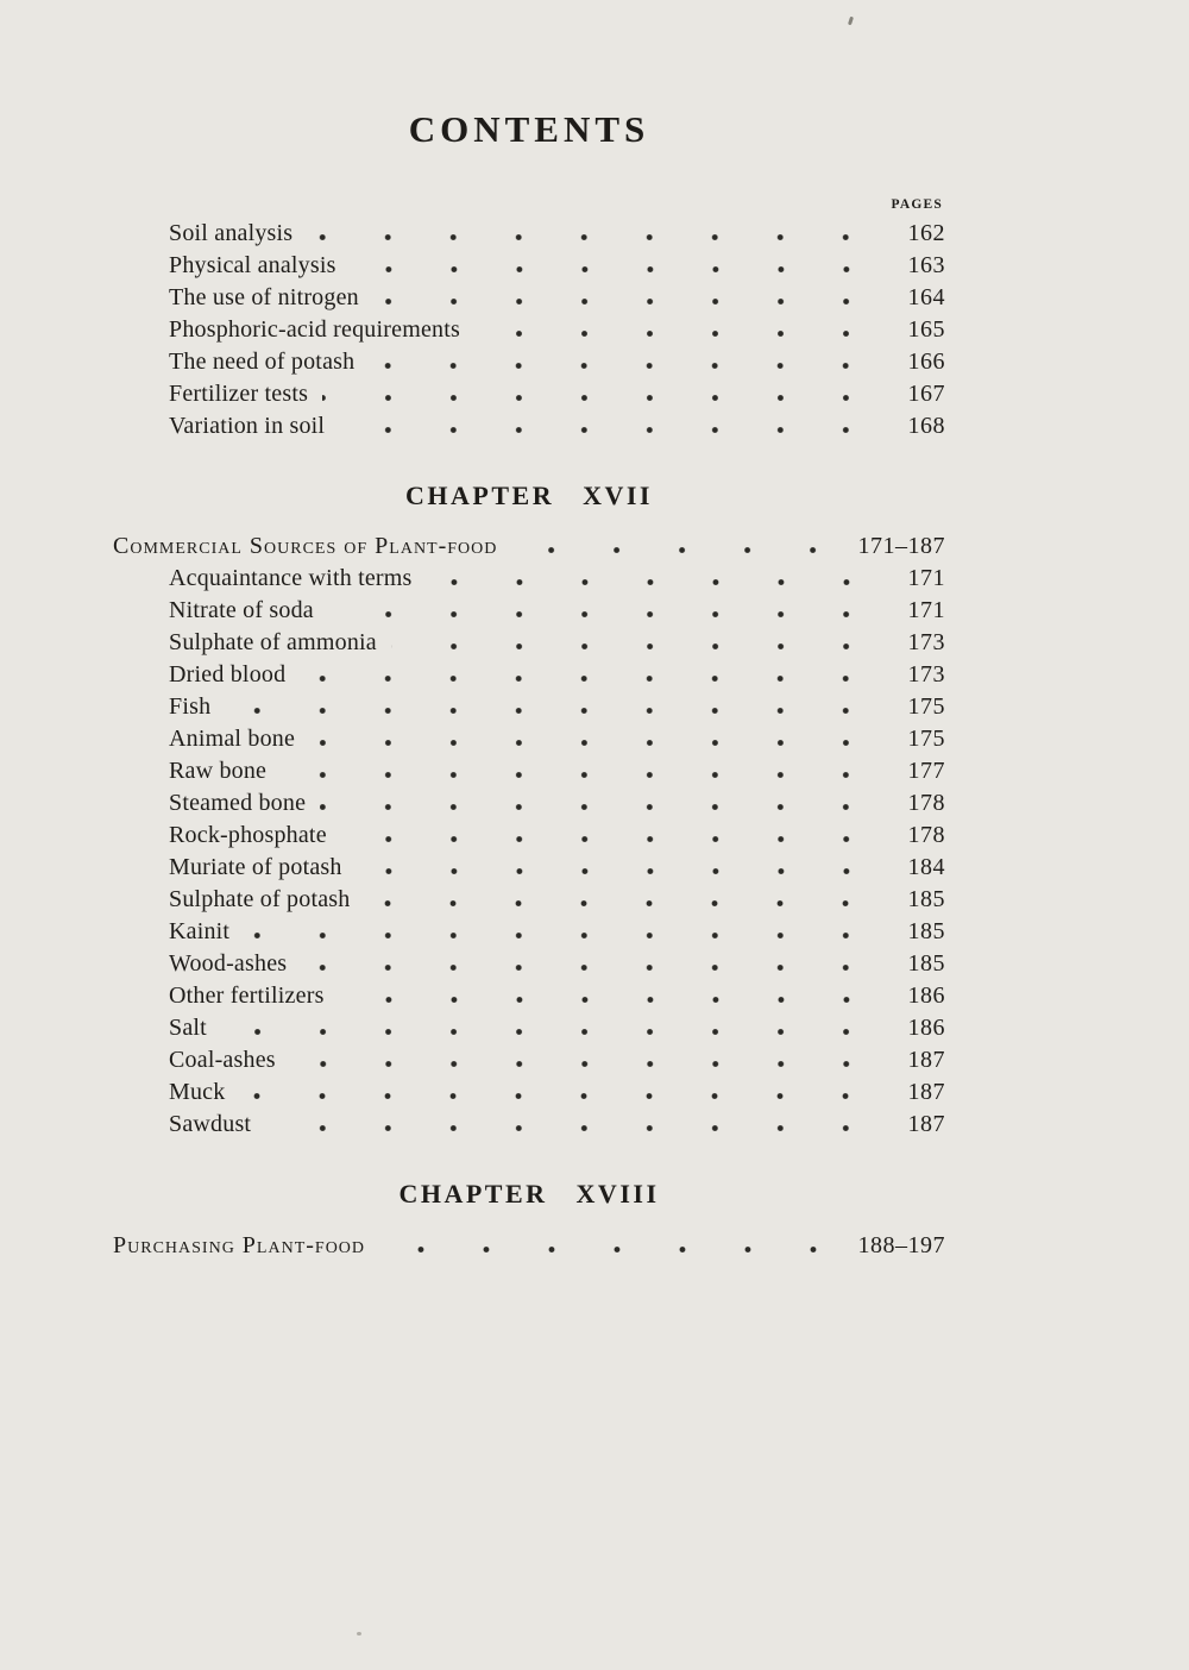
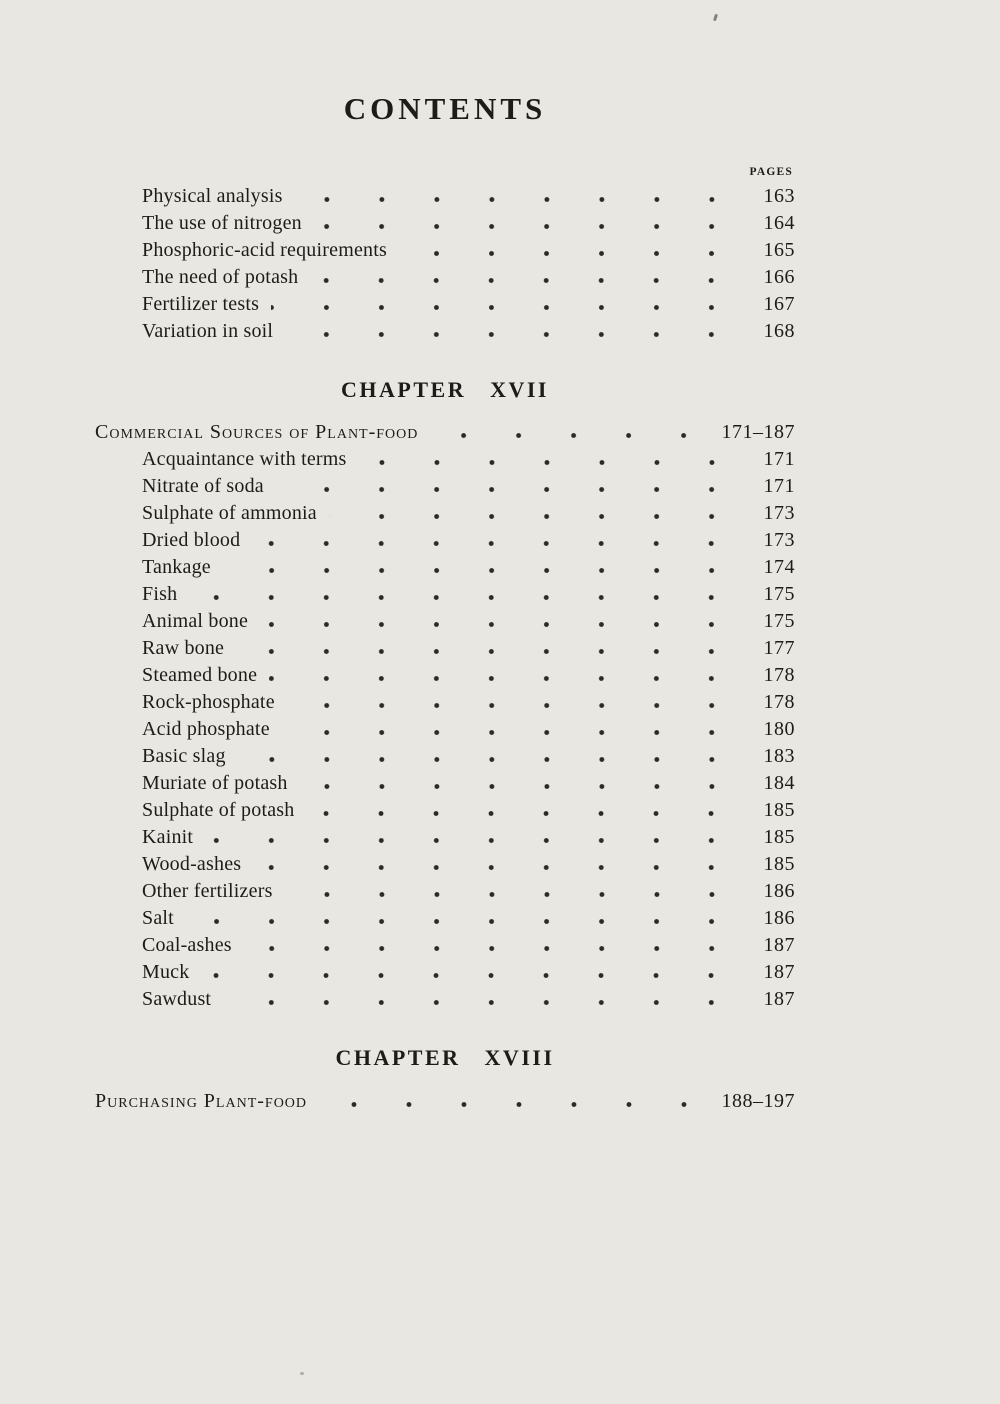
  CONTENTS
  PAGES
- Soil analysis
- 162
  Physical analysis
  163
  The use of nitrogen
  164
  Phosphoric-acid requirements
  165
  The need of potash
  166
  Fertilizer tests
  167
  Variation in soil
  168
  CHAPTER XVII
  Commercial Sources of Plant-food
  171–187
  Acquaintance with terms
  171
  Nitrate of soda
  171
  Sulphate of ammonia
  173
  Dried blood
  173
+ Tankage
+ 174
  Fish
  175
  Animal bone
  175
  Raw bone
  177
  Steamed bone
  178
  Rock-phosphate
  178
+ Acid phosphate
+ 180
+ Basic slag
+ 183
  Muriate of potash
  184
  Sulphate of potash
  185
  Kainit
  185
  Wood-ashes
  185
  Other fertilizers
  186
  Salt
  186
  Coal-ashes
  187
  Muck
  187
  Sawdust
  187
  CHAPTER XVIII
  Purchasing Plant-food
  188–197
